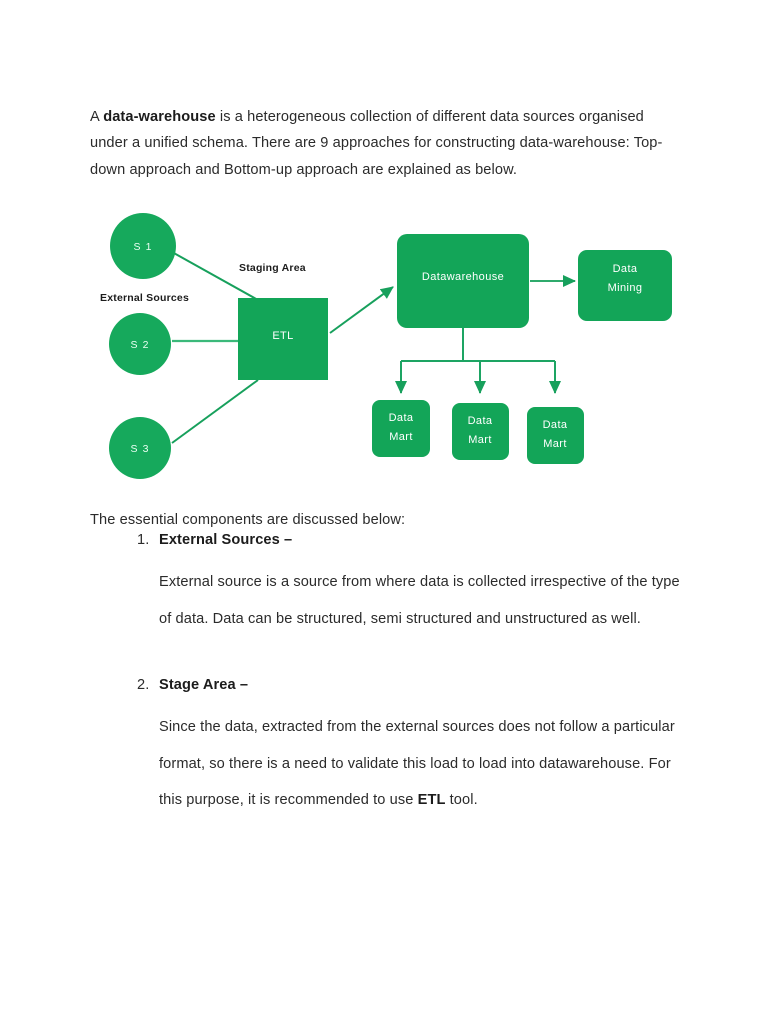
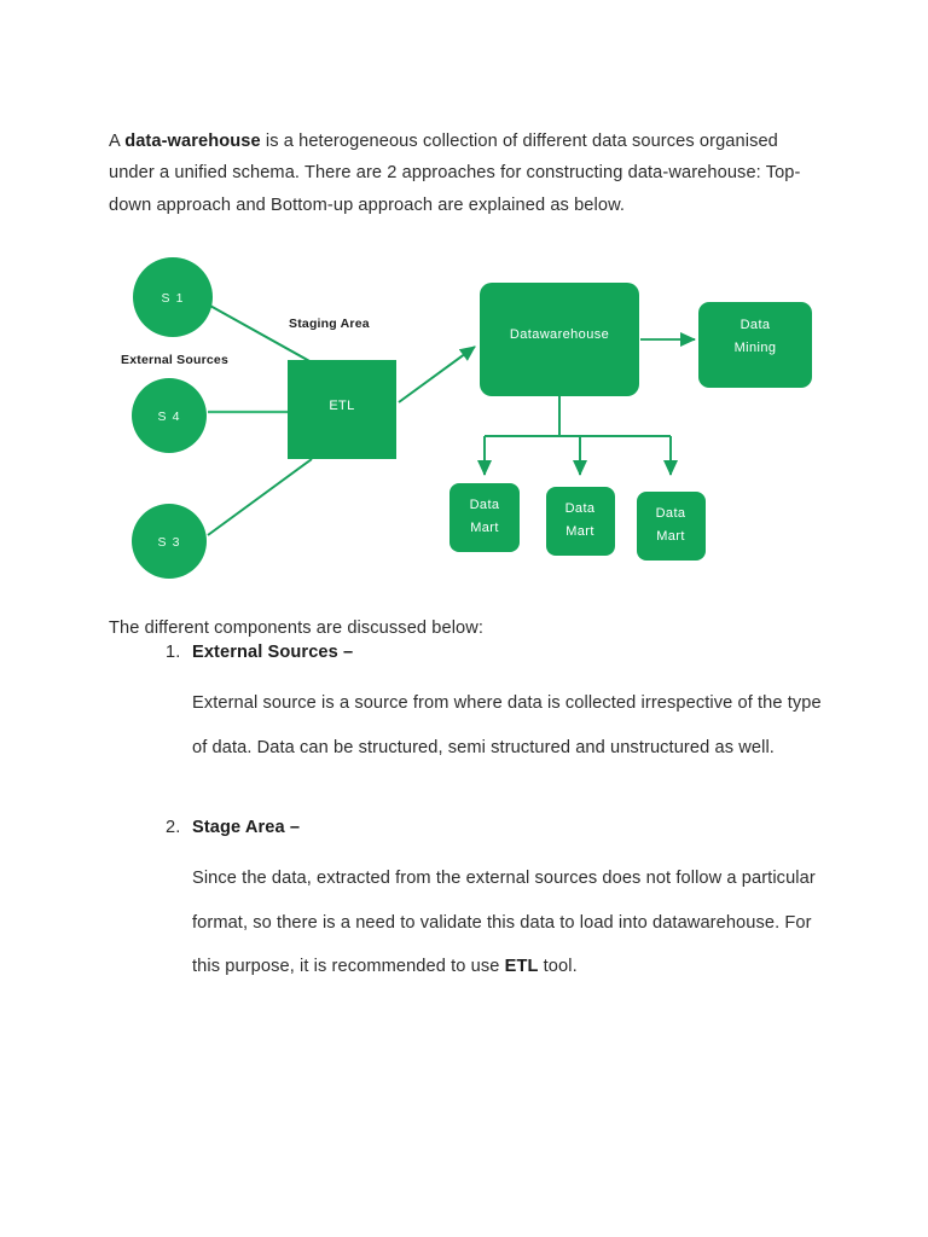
- A data-warehouse is a heterogeneous collection of different data sources organised under a unified schema. There are 9 approaches for constructing data-warehouse: Top-down approach and Bottom-up approach are explained as below.
+ A data-warehouse is a heterogeneous collection of different data sources organised under a unified schema. There are 2 approaches for constructing data-warehouse: Top-down approach and Bottom-up approach are explained as below.
  S 1
- S 2
+ S 4
  S 3
  ETL
  Datawarehouse
  Data
  Mining
  Data
  Mart
  Data
  Mart
  Data
  Mart
  Staging Area
  External Sources
- The essential components are discussed below:
+ The different components are discussed below:
  1.
  External Sources –
  External source is a source from where data is collected irrespective of the type of data. Data can be structured, semi structured and unstructured as well.
  2.
  Stage Area –
- Since the data, extracted from the external sources does not follow a particular format, so there is a need to validate this load to load into datawarehouse. For this purpose, it is recommended to use ETL tool.
+ Since the data, extracted from the external sources does not follow a particular format, so there is a need to validate this data to load into datawarehouse. For this purpose, it is recommended to use ETL tool.
